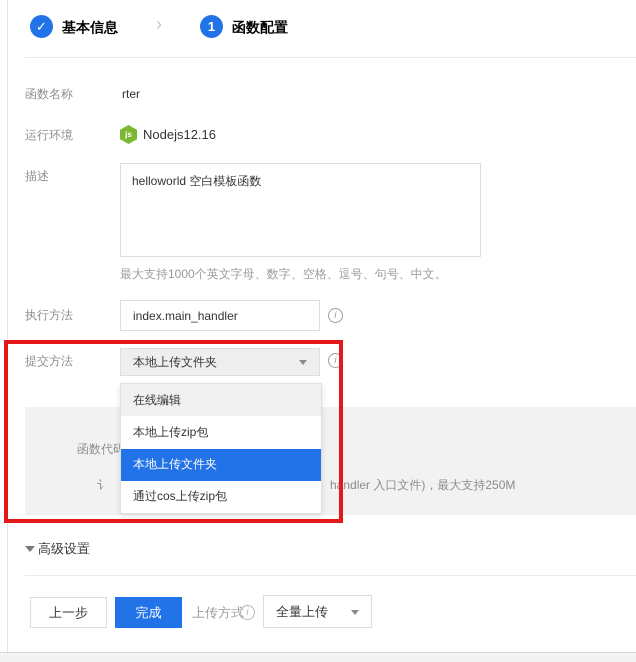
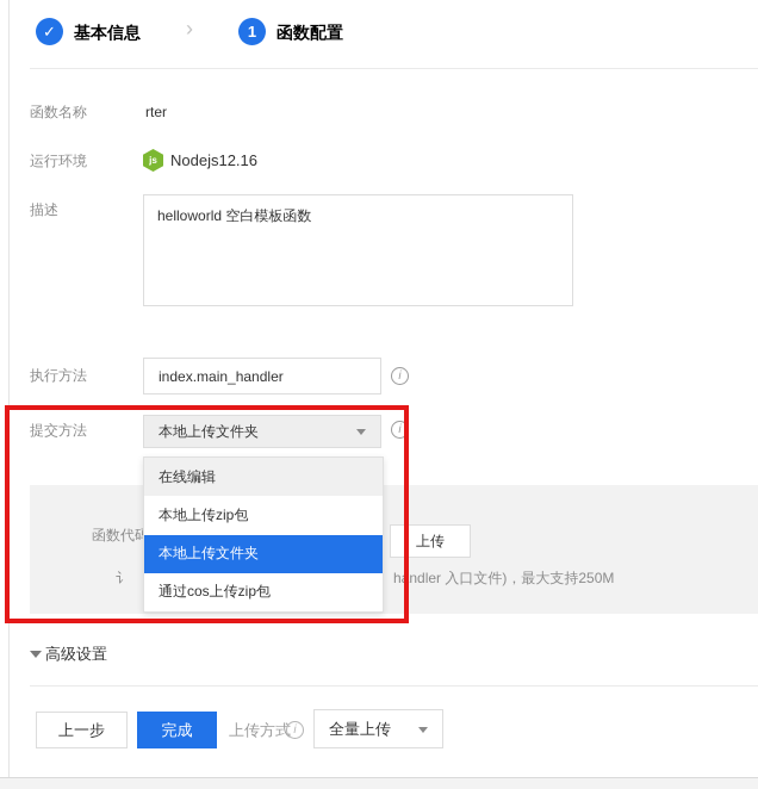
  ✓
  基本信息
  ›
  1
  函数配置
  函数名称
  rter
  运行环境
  js
  Nodejs12.16
  描述
  helloworld 空白模板函数
- 最大支持1000个英文字母、数字、空格、逗号、句号、中文。
  执行方法
  index.main_handler
  i
  提交方法
  本地上传文件夹
  i
  函数代码
+ 上传
  讠
  handler 入口文件)，最大支持250M
  在线编辑
  本地上传zip包
  本地上传文件夹
  通过cos上传zip包
  高级设置
  上一步
  完成
  上传方式
  i
  全量上传
